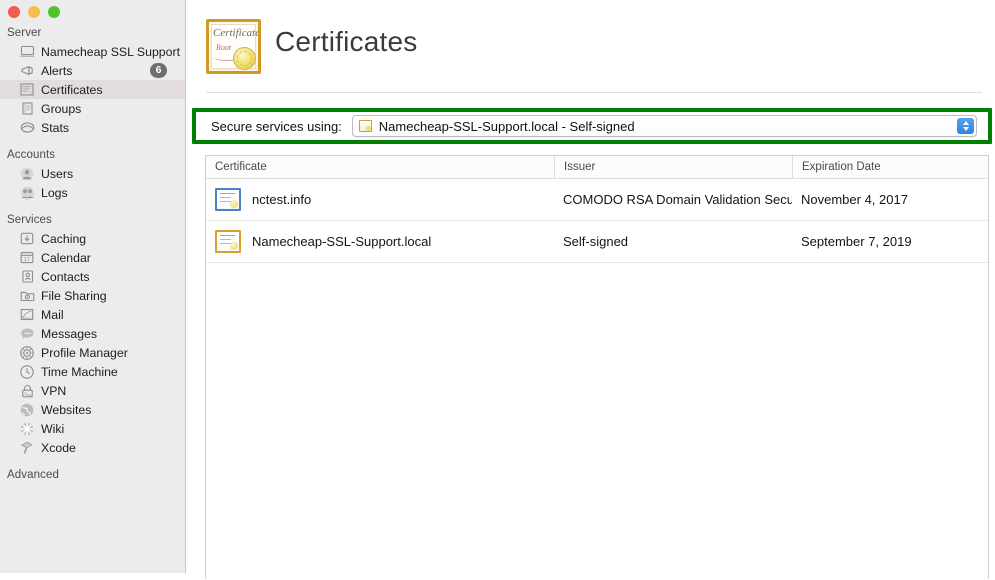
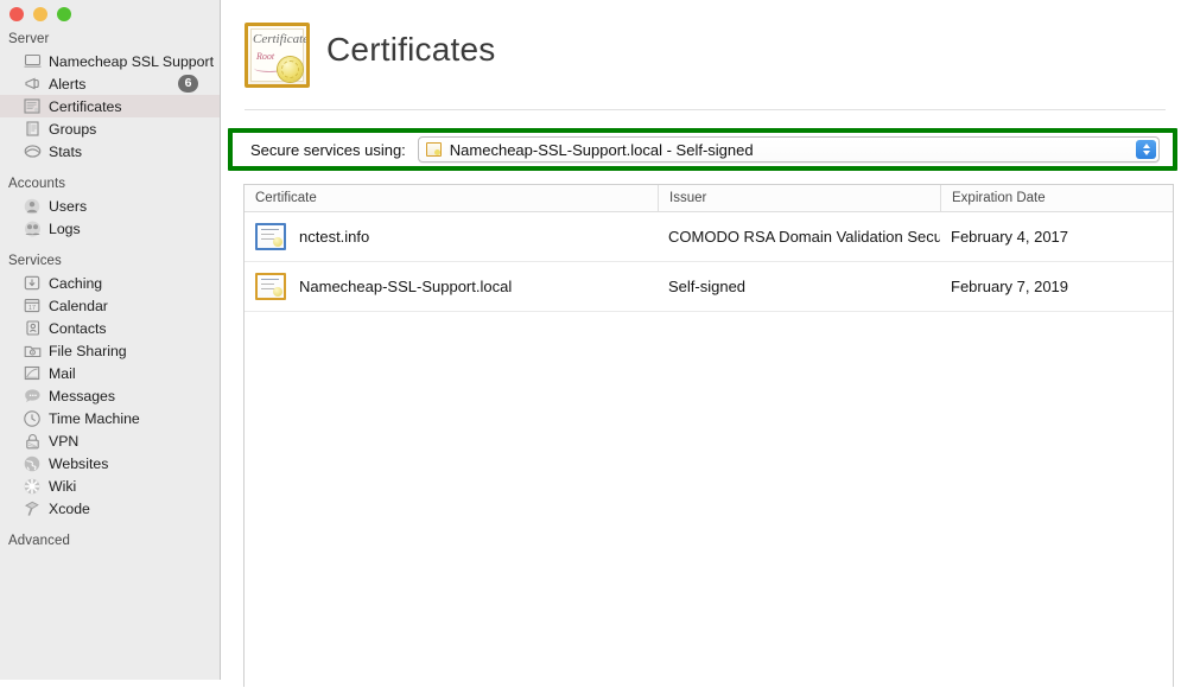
  Server
  Namecheap SSL Support
  Alerts
  6
  Certificates
  Groups
  Stats
  Accounts
  Users
  Logs
  Services
  Caching
  Calendar
  Contacts
  File Sharing
  Mail
  Messages
- Profile Manager
  Time Machine
  VPN
  Websites
  Wiki
  Xcode
  Advanced
  Certificate
  Root
  Certificates
  Secure services using:
  Namecheap-SSL-Support.local - Self-signed
  Certificate
  Issuer
  Expiration Date
  nctest.info
  COMODO RSA Domain Validation Secu
- November 4, 2017
+ February 4, 2017
  Namecheap-SSL-Support.local
  Self-signed
- September 7, 2019
+ February 7, 2019
